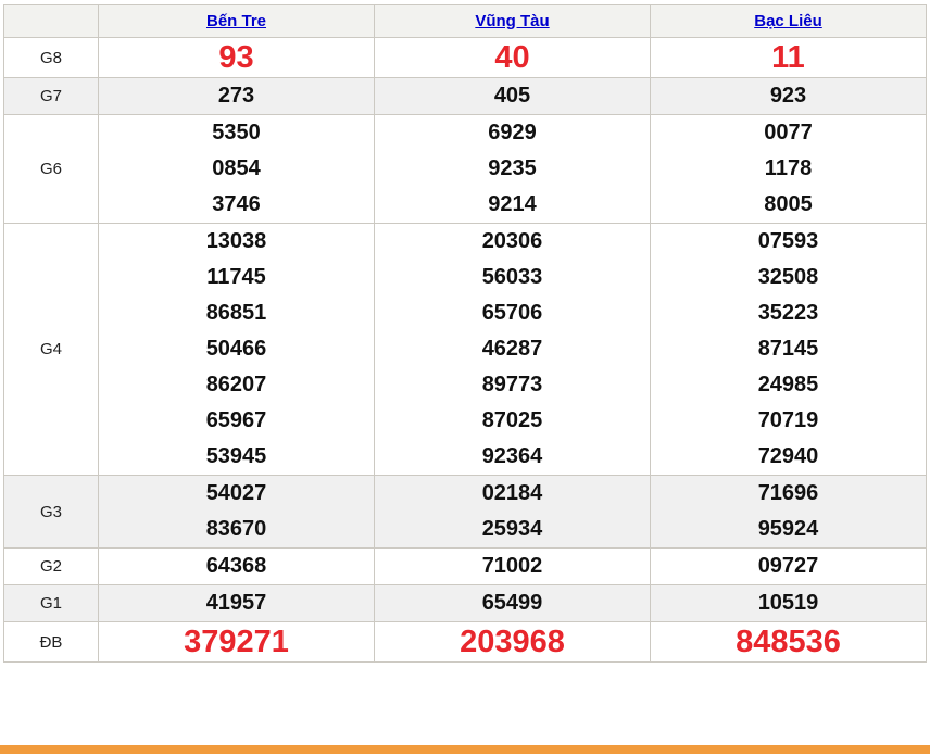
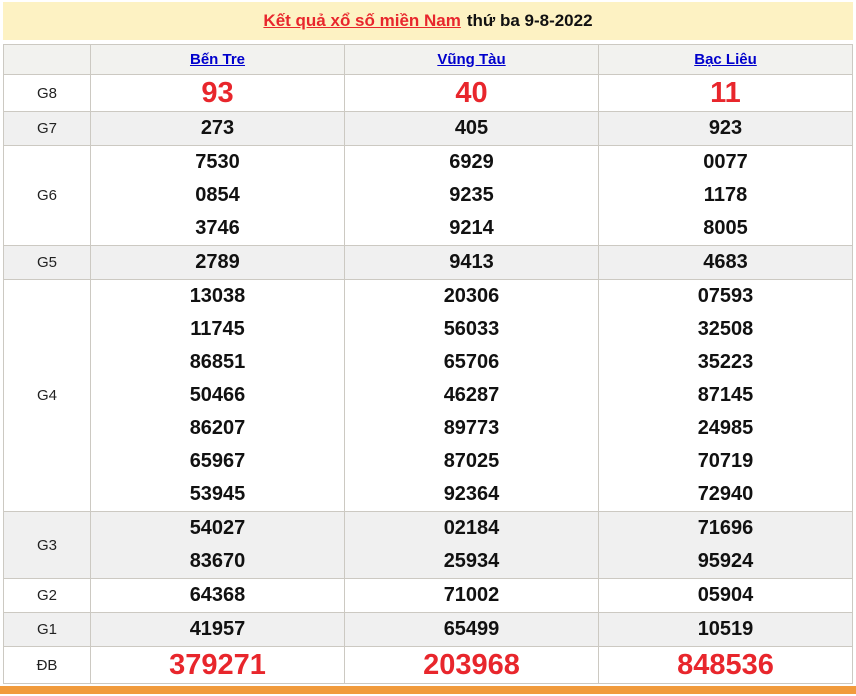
+ Kết quả xổ số miền Nam
+ thứ ba 9-8-2022
  	Bến Tre	Vũng Tàu	Bạc Liêu
  G8	93	40	11
  G7	273	405	923
- G6	535008543746	692992359214	007711788005
+ G6	753008543746	692992359214	007711788005
+ G5	2789	9413	4683
  G4	13038117458685150466862076596753945	20306560336570646287897738702592364	07593325083522387145249857071972940
  G3	5402783670	0218425934	7169695924
- G2	64368	71002	09727
+ G2	64368	71002	05904
  G1	41957	65499	10519
  ĐB	379271	203968	848536
